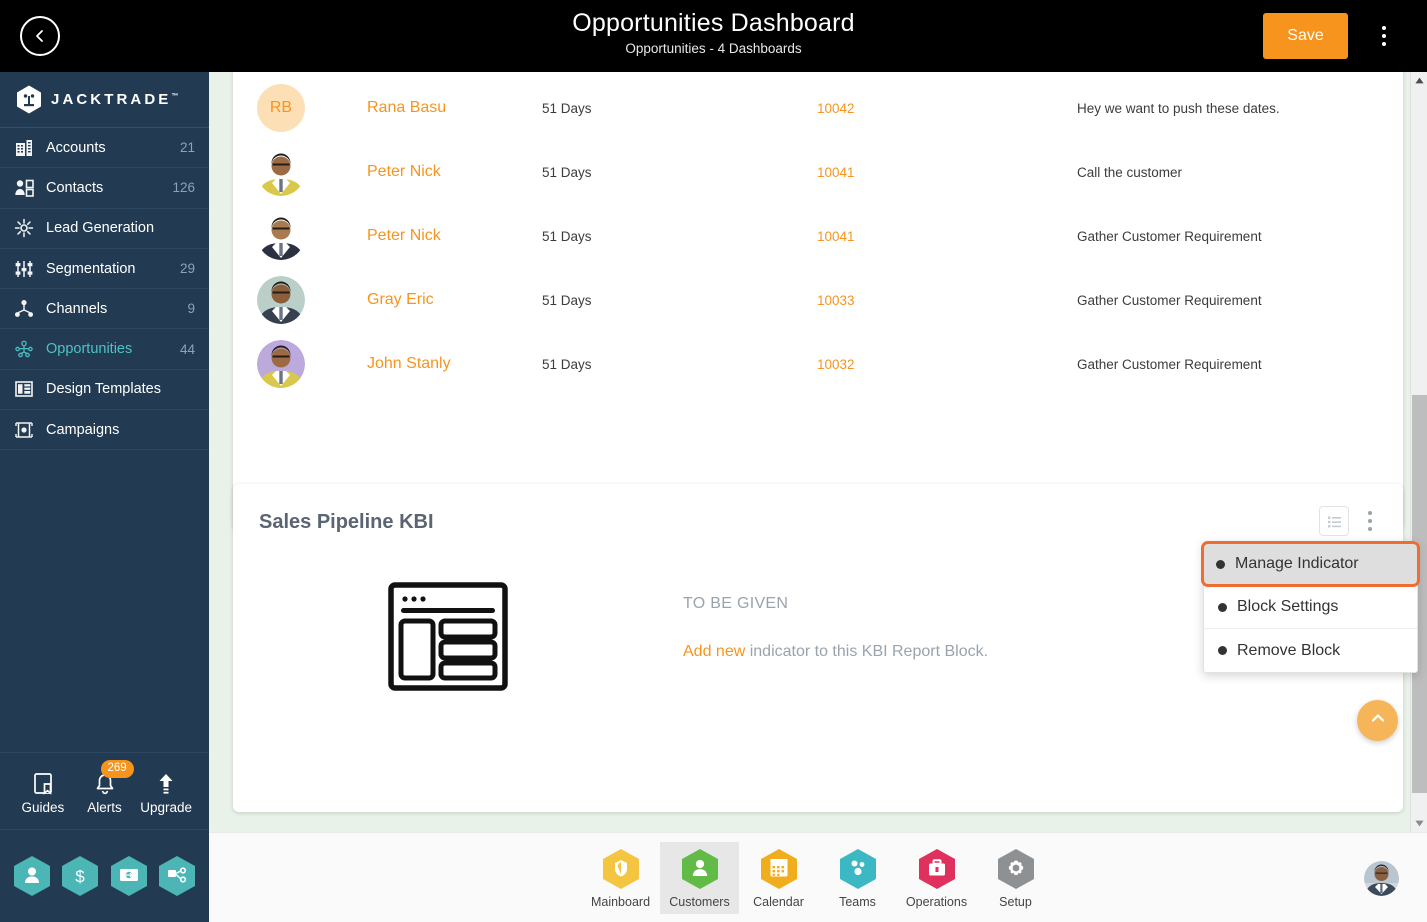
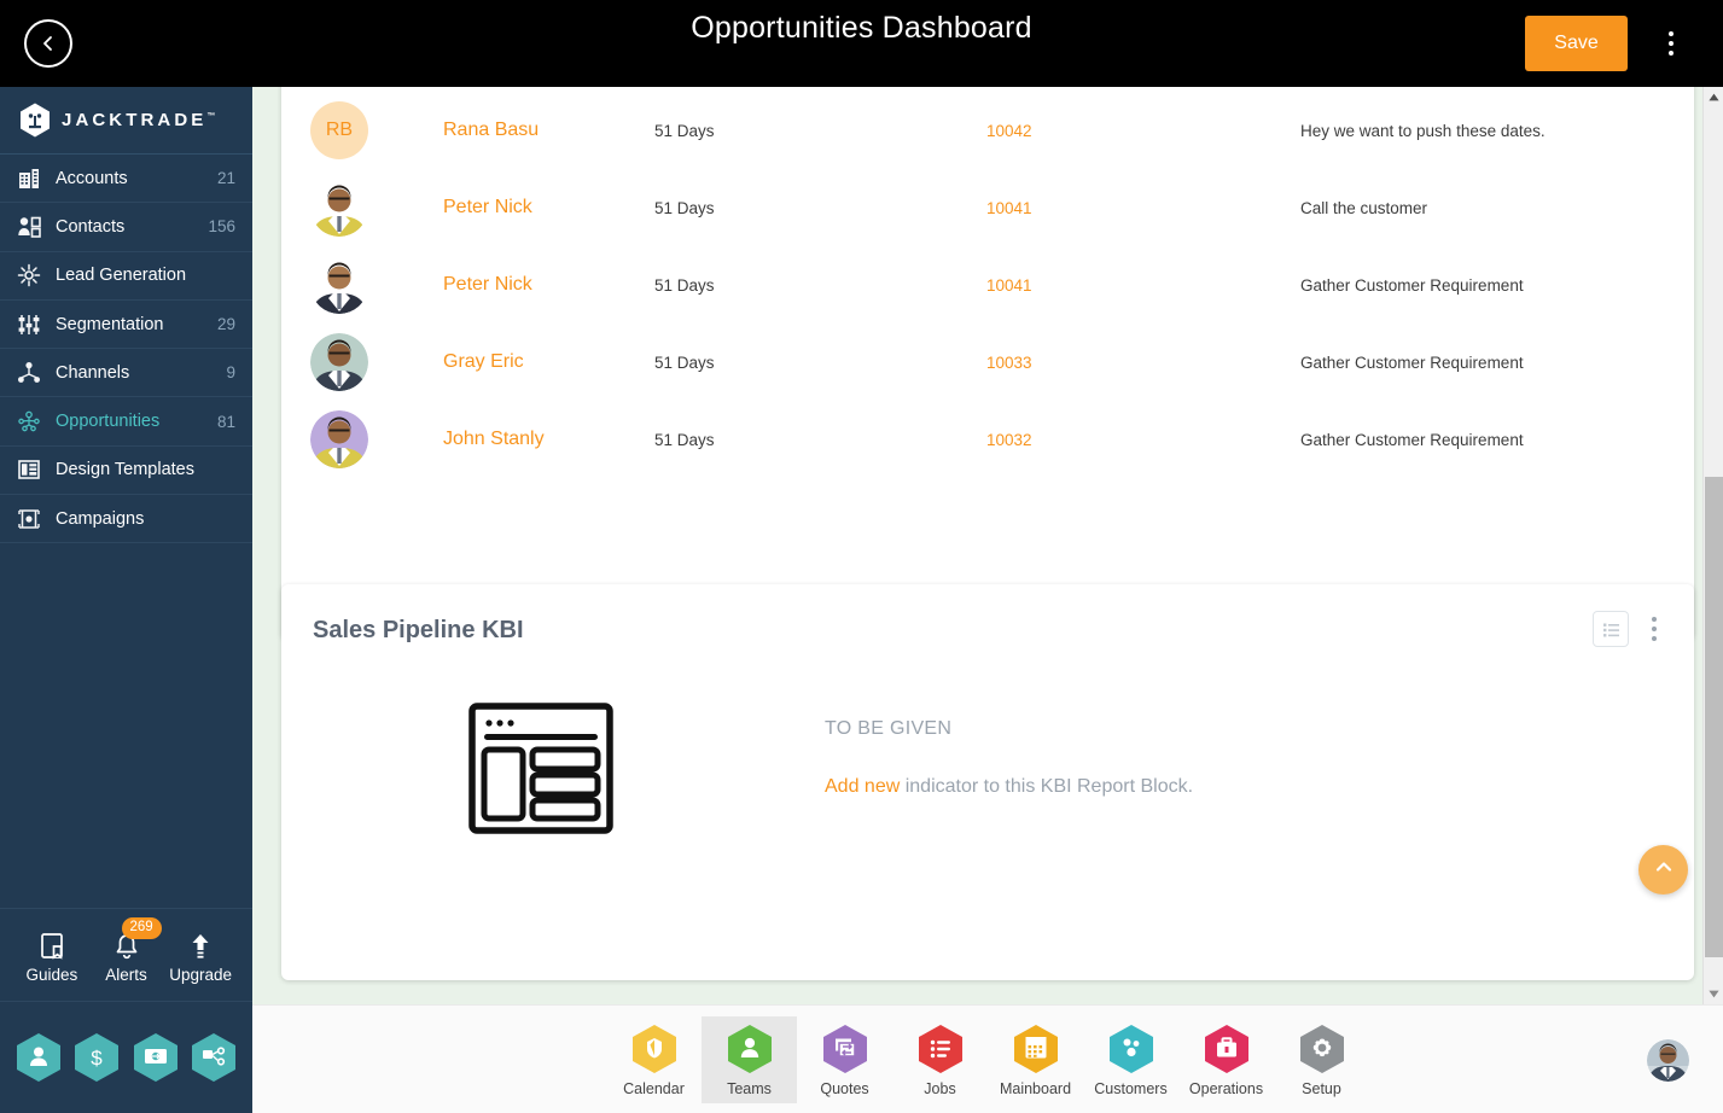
  Opportunities Dashboard
- Opportunities - 4 Dashboards
  Save
  JACKTRADE
  Accounts
  21
  Contacts
- 126
+ 156
  Lead Generation
  Segmentation
  29
  Channels
  9
  Opportunities
- 44
+ 81
  Design Templates
  Campaigns
  Guides
  269
  Alerts
  Upgrade
  $
  RB
  Rana Basu
  51 Days
  10042
  Hey we want to push these dates.
  Peter Nick
  51 Days
  10041
  Call the customer
  Peter Nick
  51 Days
  10041
  Gather Customer Requirement
  Gray Eric
  51 Days
  10033
  Gather Customer Requirement
  John Stanly
  51 Days
  10032
  Gather Customer Requirement
  Sales Pipeline KBI
  TO BE GIVEN
  Add new indicator to this KBI Report Block.
- Manage Indicator
- Block Settings
- Remove Block
- Mainboard
+ Calendar
- Customers
+ Teams
+ Quotes
+ Jobs
- Calendar
+ Mainboard
- Teams
+ Customers
  Operations
  Setup
